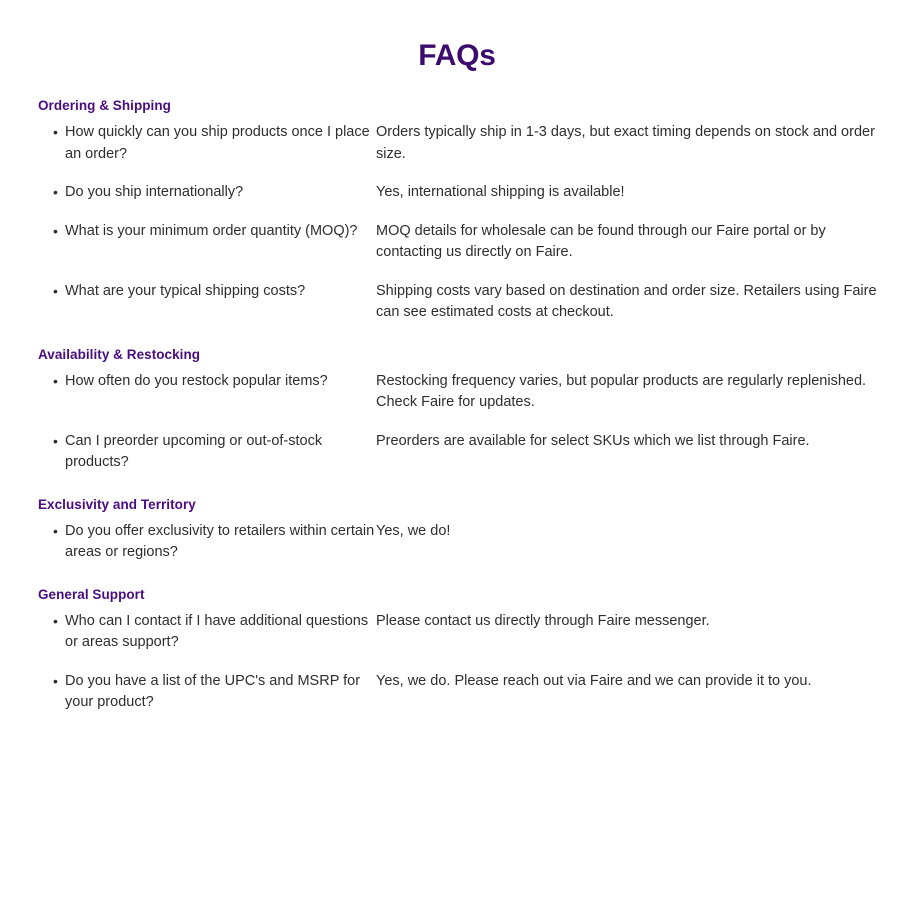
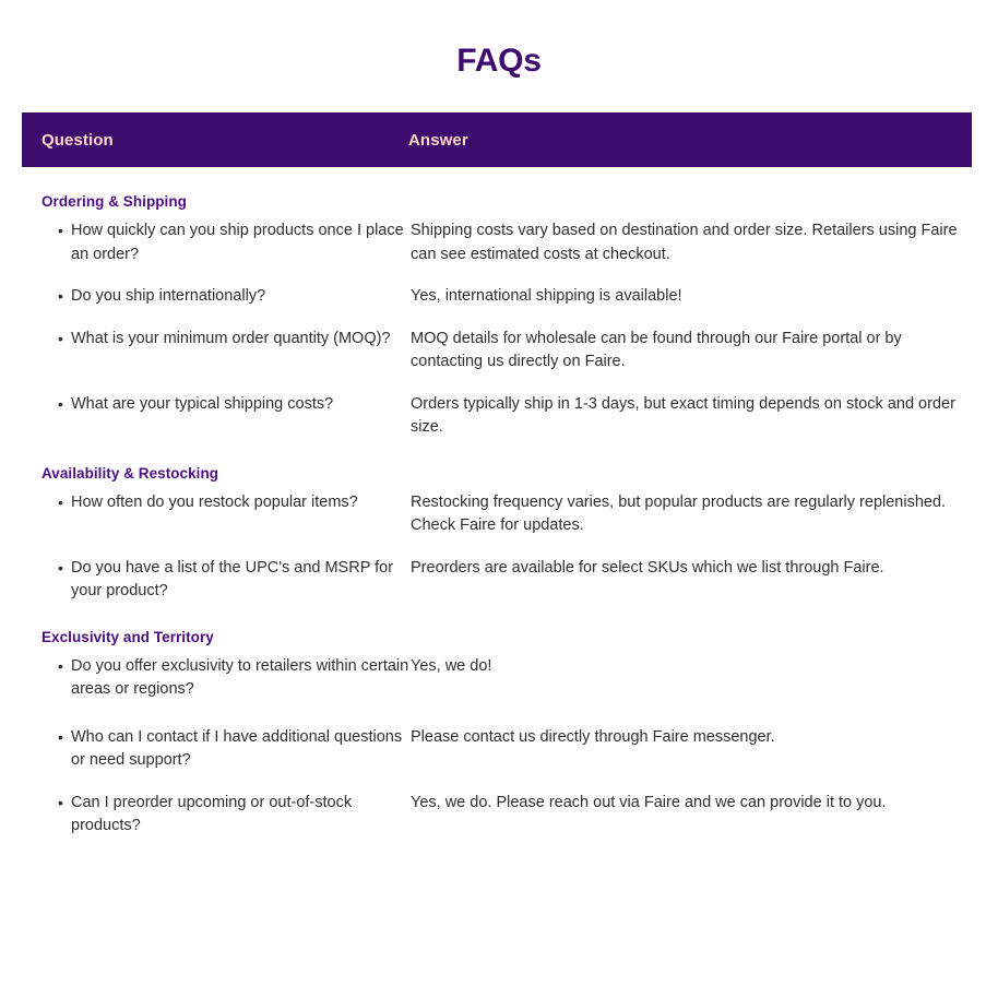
  FAQs
+ Question
+ Answer
  Ordering & Shipping
  How quickly can you ship products once I place an order?
- Orders typically ship in 1-3 days, but exact timing depends on stock and order size.
+ Shipping costs vary based on destination and order size. Retailers using Faire can see estimated costs at checkout.
  Do you ship internationally?
  Yes, international shipping is available!
  What is your minimum order quantity (MOQ)?
  MOQ details for wholesale can be found through our Faire portal or by contacting us directly on Faire.
  What are your typical shipping costs?
- Shipping costs vary based on destination and order size. Retailers using Faire can see estimated costs at checkout.
+ Orders typically ship in 1-3 days, but exact timing depends on stock and order size.
  Availability & Restocking
  How often do you restock popular items?
  Restocking frequency varies, but popular products are regularly replenished. Check Faire for updates.
- Can I preorder upcoming or out-of-stock products?
+ Do you have a list of the UPC's and MSRP for your product?
  Preorders are available for select SKUs which we list through Faire.
  Exclusivity and Territory
  Do you offer exclusivity to retailers within certain areas or regions?
  Yes, we do!
- General Support
- Who can I contact if I have additional questions or areas support?
+ Who can I contact if I have additional questions or need support?
  Please contact us directly through Faire messenger.
- Do you have a list of the UPC's and MSRP for your product?
+ Can I preorder upcoming or out-of-stock products?
  Yes, we do. Please reach out via Faire and we can provide it to you.
